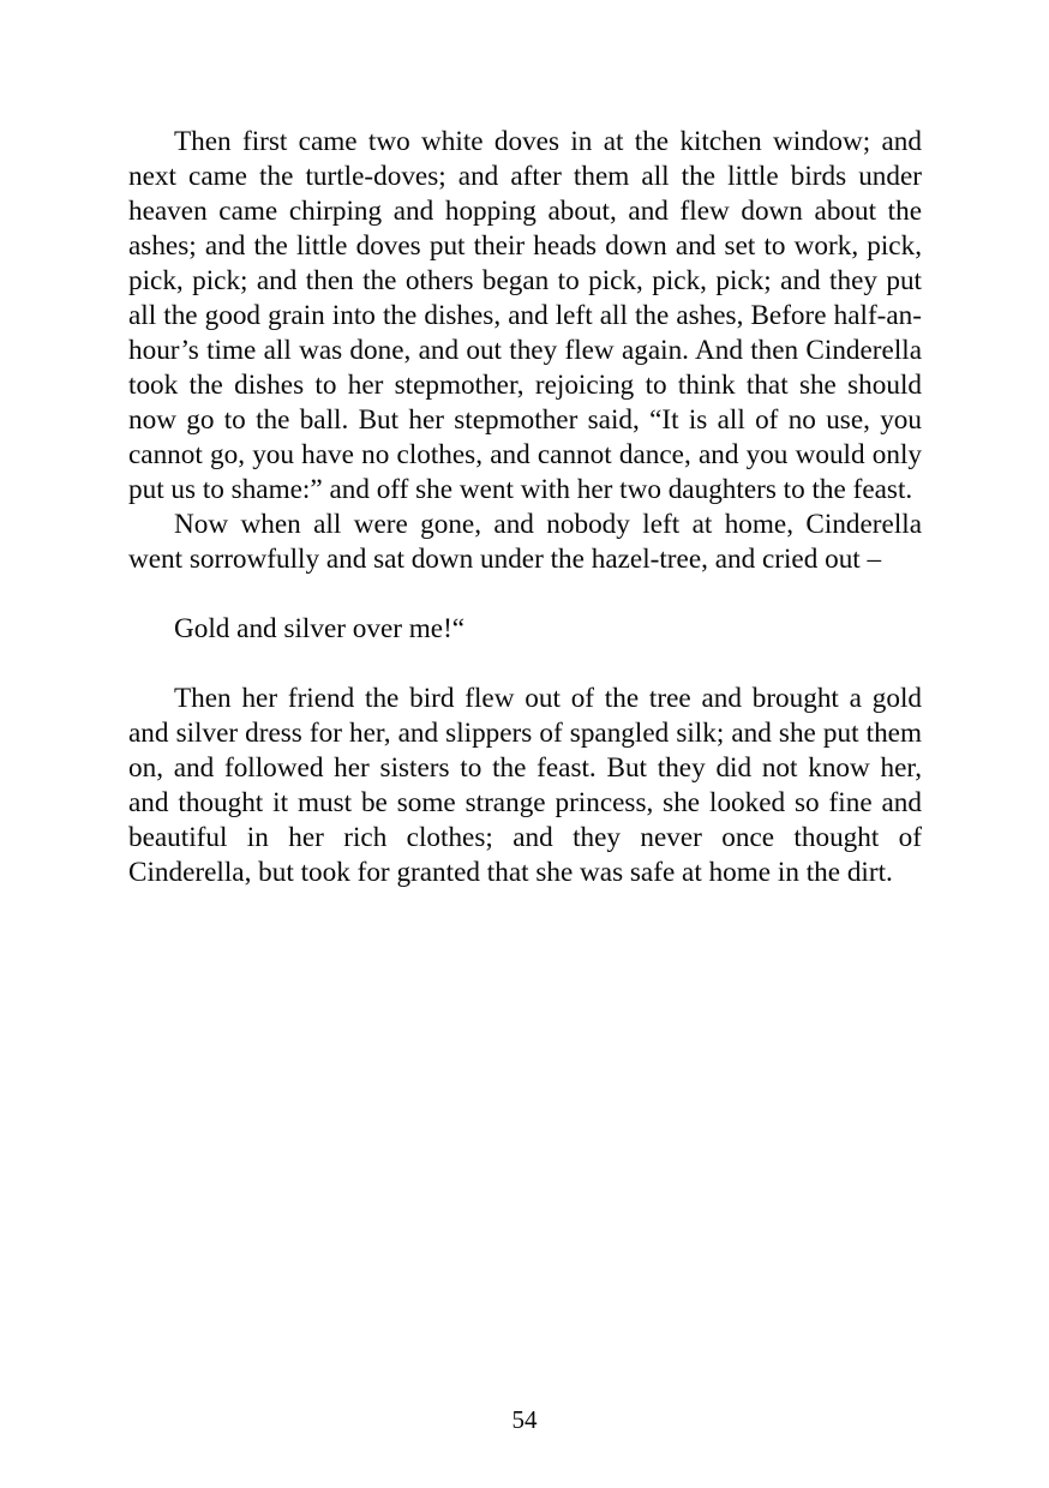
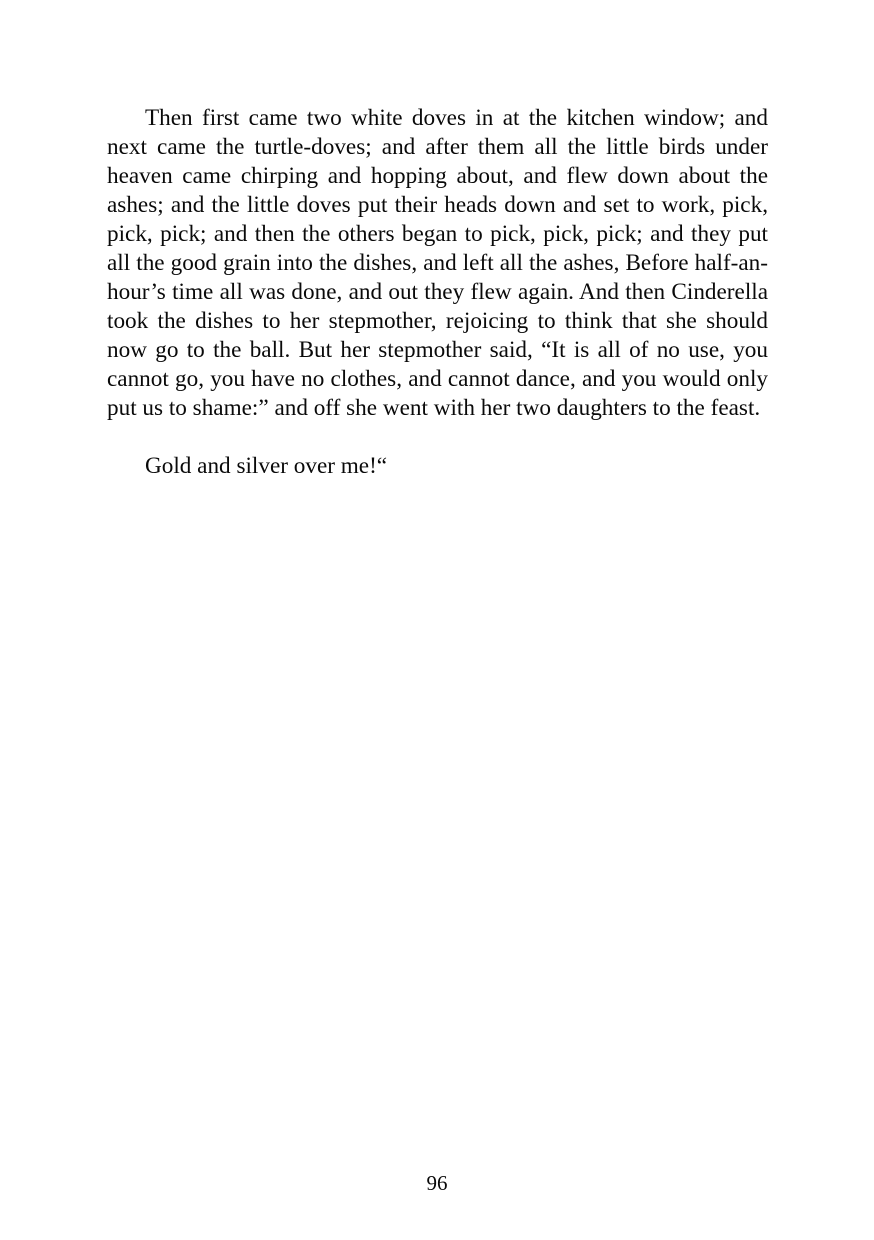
  Then first came two white doves in at the kitchen window; and next came the turtle-doves; and after them all the little birds under heaven came chirping and hopping about, and flew down about the ashes; and the little doves put their heads down and set to work, pick, pick, pick; and then the others began to pick, pick, pick; and they put all the good grain into the dishes, and left all the ashes, Before half-an-hour’s time all was done, and out they flew again. And then Cinderella took the dishes to her stepmother, rejoicing to think that she should now go to the ball. But her stepmother said, “It is all of no use, you cannot go, you have no clothes, and cannot dance, and you would only put us to shame:” and off she went with her two daughters to the feast.
- Now when all were gone, and nobody left at home, Cinderella went sorrowfully and sat down under the hazel-tree, and cried out –
  Gold and silver over me!“
- Then her friend the bird flew out of the tree and brought a gold and silver dress for her, and slippers of spangled silk; and she put them on, and followed her sisters to the feast. But they did not know her, and thought it must be some strange princess, she looked so fine and beautiful in her rich clothes; and they never once thought of Cinderella, but took for granted that she was safe at home in the dirt.
- 54
+ 96
